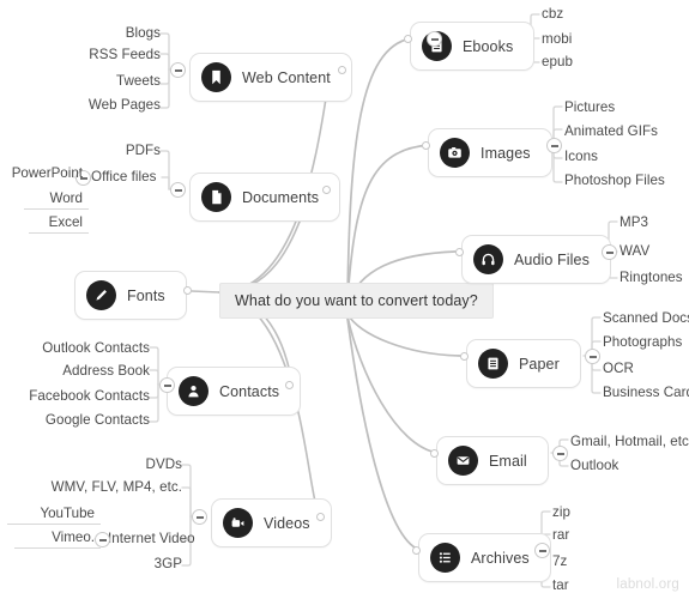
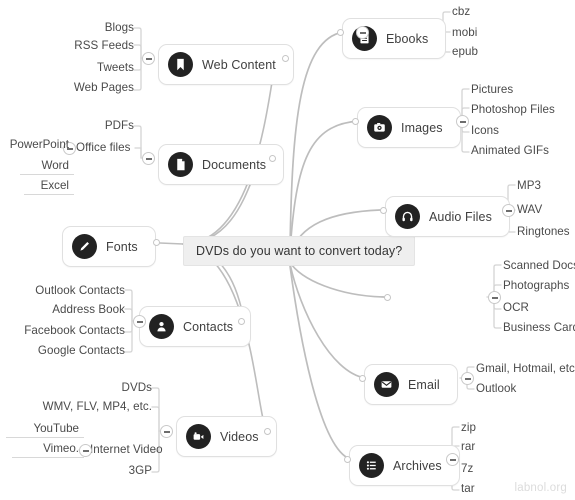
- What do you want to convert today?
+ DVDs do you want to convert today?
  Web Content
  Blogs
  RSS Feeds
  Tweets
  Web Pages
  Documents
  PDFs
  Office files
  PowerPoint
  Word
  Excel
  Fonts
  Contacts
  Outlook Contacts
  Address Book
  Facebook Contacts
  Google Contacts
  Videos
  DVDs
  WMV, FLV, MP4, etc.
  nternet Video
  3GP
  YouTube
  Vimeo.
  Ebooks
  cbz
  mobi
  epub
  Images
  Pictures
- Animated GIFs
+ Photoshop Files
  Icons
- Photoshop Files
+ Animated GIFs
  Audio Files
  MP3
  WAV
  Ringtones
- Paper
  Scanned Doc
  Photographs
  OCR
  Business Car
  Email
  Gmail, Hotmail, etc
  Outlook
  Archives
  zip
  rar
  7z
  tar
  labnol.org
